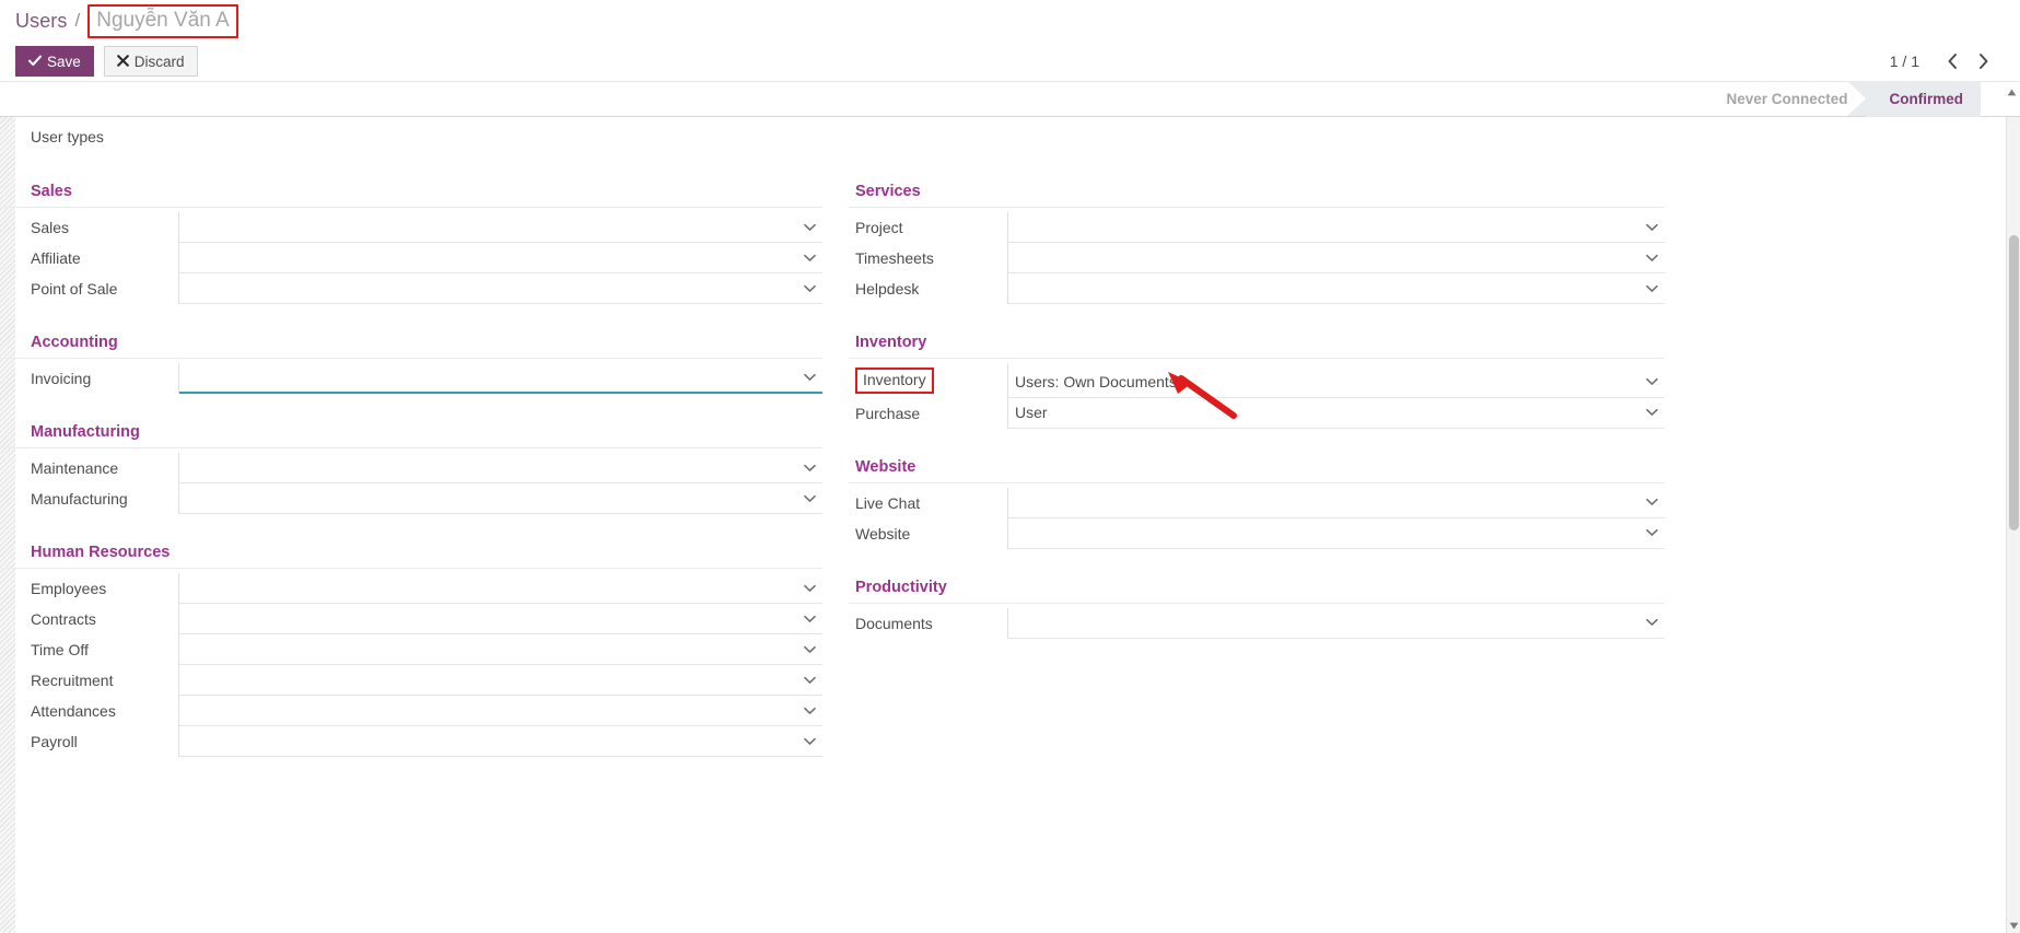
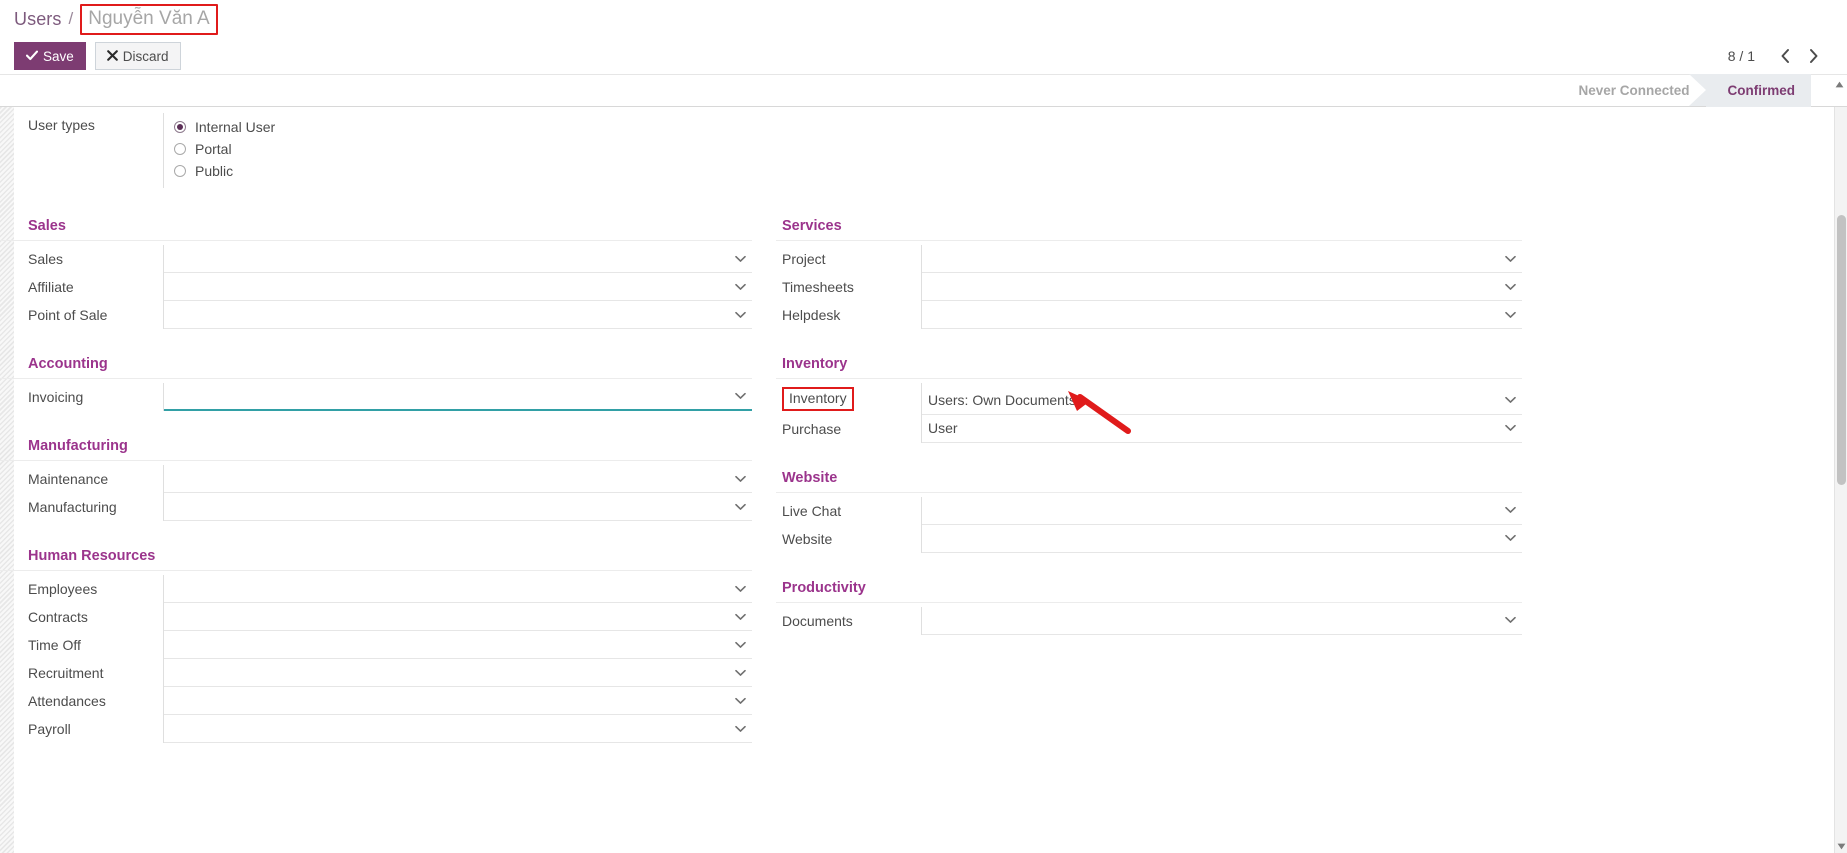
  Users
  /
  Nguyễn Văn A
  Save
  Discard
- 1 / 1
+ 8 / 1
  Never Connected
  Confirmed
  User types
+ Internal User
+ Portal
+ Public
  Sales
  Sales
  Affiliate
  Point of Sale
  Accounting
  Invoicing
  Manufacturing
  Maintenance
  Manufacturing
  Human Resources
  Employees
  Contracts
  Time Off
  Recruitment
  Attendances
  Payroll
  Services
  Project
  Timesheets
  Helpdesk
  Inventory
  Inventory
  Users: Own Document
  Purchase
  User
  Website
  Live Chat
  Website
  Productivity
  Documents
